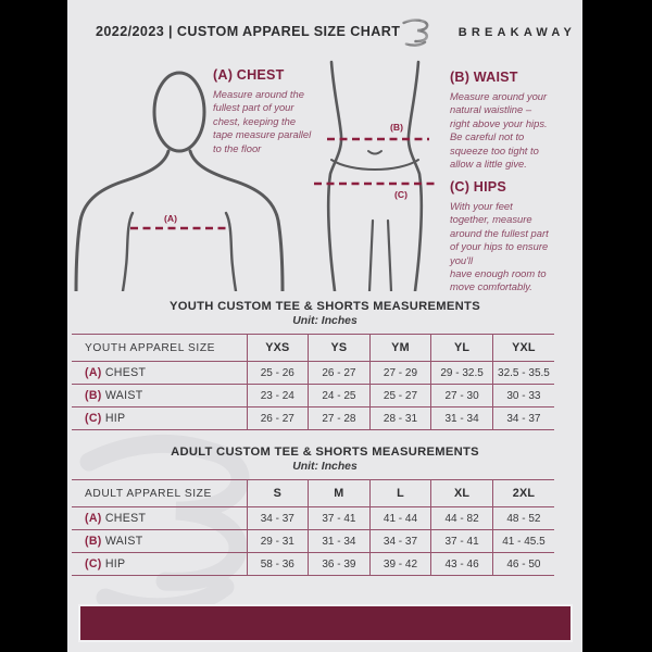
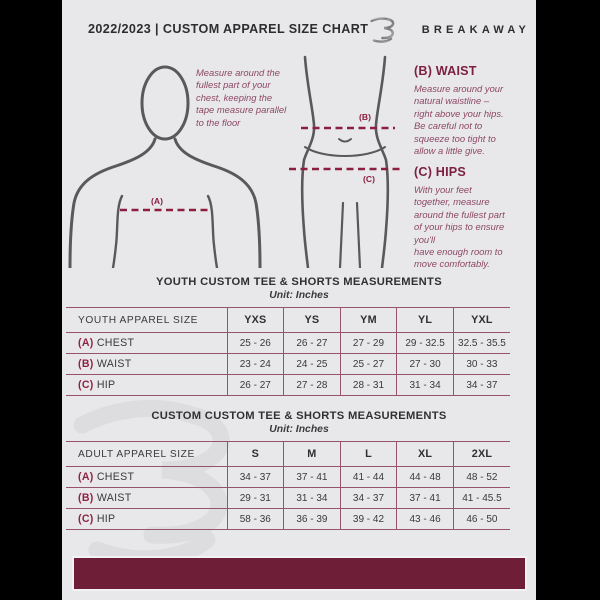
  2022/2023 | CUSTOM APPAREL SIZE CHART
  BREAKAWAY
  (A)
- (A) CHEST
  Measure around the
  fullest part of your
  chest, keeping the
  tape measure parallel
  to the floor
  (B)
  (C)
  (B) WAIST
  Measure around your
  natural waistline –
  right above your hips.
  Be careful not to
  squeeze too tight to
  allow a little give.
  (C) HIPS
  With your feet
  together, measure
  around the fullest part
  of your hips to ensure
  you'll
  have enough room to
  move comfortably.
  YOUTH CUSTOM TEE & SHORTS MEASUREMENTS
  Unit: Inches
  YOUTH APPAREL SIZE	YXS	YS	YM	YL	YXL
  (A) CHEST	25 - 26	26 - 27	27 - 29	29 - 32.5	32.5 - 35.5
  (B) WAIST	23 - 24	24 - 25	25 - 27	27 - 30	30 - 33
  (C) HIP	26 - 27	27 - 28	28 - 31	31 - 34	34 - 37
- ADULT CUSTOM TEE & SHORTS MEASUREMENTS
+ CUSTOM CUSTOM TEE & SHORTS MEASUREMENTS
  Unit: Inches
  ADULT APPAREL SIZE	S	M	L	XL	2XL
- (A) CHEST	34 - 37	37 - 41	41 - 44	44 - 82	48 - 52
+ (A) CHEST	34 - 37	37 - 41	41 - 44	44 - 48	48 - 52
  (B) WAIST	29 - 31	31 - 34	34 - 37	37 - 41	41 - 45.5
  (C) HIP	58 - 36	36 - 39	39 - 42	43 - 46	46 - 50
